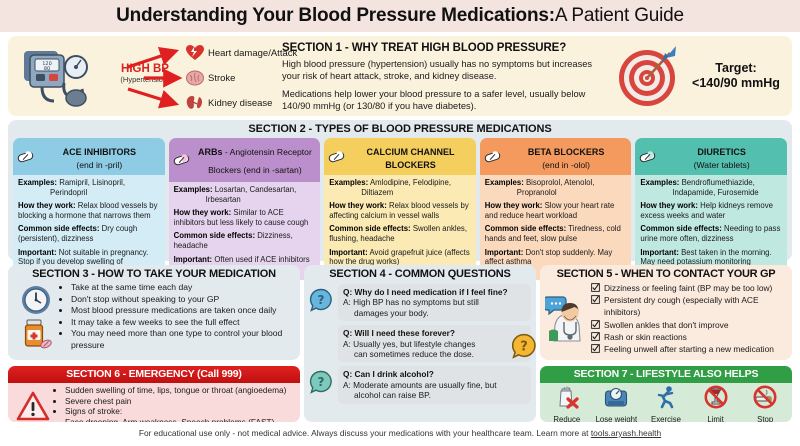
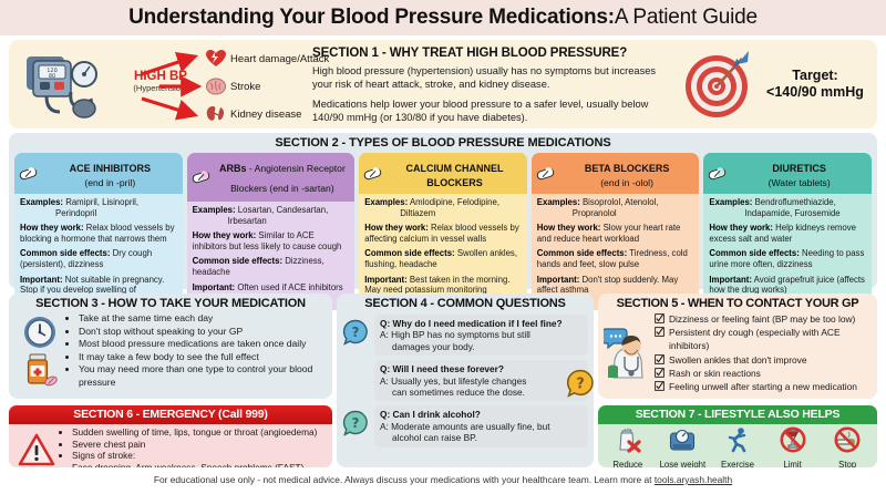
  Understanding Your Blood Pressure Medications:
  A Patient Guide
  HIGH BP
  Heart damage/Attack
  Stroke
  Kidney disease
  SECTION 1 - WHY TREAT HIGH BLOOD PRESSURE?
  High blood pressure (hypertension) usually has no symptoms but increases your risk of heart attack, stroke, and kidney disease.
  Medications help lower your blood pressure to a safer level, usually below 140/90 mmHg (or 130/80 if you have diabetes).
  Target:
  <140/90 mmHg
  SECTION 2 - TYPES OF BLOOD PRESSURE MEDICATIONS
  ACE INHIBITORS
  (end in -pril)
  Examples: Ramipril, Lisinopril,
  Perindopril
  How they work: Relax blood vessels by blocking a hormone that narrows them
  Common side effects: Dry cough (persistent), dizziness
  Important: Not suitable in pregnancy. Stop if you develop swelling of
  ARBs - Angiotensin Receptor Blockers (end in -sartan)
  Examples: Losartan, Candesartan,
  Irbesartan
  How they work: Similar to ACE inhibitors but less likely to cause cough
  Common side effects: Dizziness, headache
  Important: Often used if ACE inhibitors
  CALCIUM CHANNEL
  BLOCKERS
  Examples: Amlodipine, Felodipine,
  Diltiazem
  How they work: Relax blood vessels by affecting calcium in vessel walls
  Common side effects: Swollen ankles, flushing, headache
- Important: Avoid grapefruit juice (affects how the drug works)
+ Important: Best taken in the morning. May need potassium monitoring
  BETA BLOCKERS
  (end in -olol)
  Examples: Bisoprolol, Atenolol,
  Propranolol
  How they work: Slow your heart rate and reduce heart workload
  Common side effects: Tiredness, cold hands and feet, slow pulse
  Important: Don't stop suddenly. May affect asthma
  DIURETICS
  (Water tablets)
  Examples: Bendroflumethiazide,
  Indapamide, Furosemide
- How they work: Help kidneys remove excess weeks and water
+ How they work: Help kidneys remove excess salt and water
  Common side effects: Needing to pass urine more often, dizziness
- Important: Best taken in the morning. May need potassium monitoring
+ Important: Avoid grapefruit juice (affects how the drug works)
  SECTION 3 - HOW TO TAKE YOUR MEDICATION
  Take at the same time each day
  Don't stop without speaking to your GP
  Most blood pressure medications are taken once daily
- It may take a few weeks to see the full effect
+ It may take a few body to see the full effect
  You may need more than one type to control your blood pressure
  SECTION 6 - EMERGENCY (Call 999)
  Sudden swelling of time, lips, tongue or throat (angioedema)
  Severe chest pain
  Signs of stroke:
  Face drooping, Arm weakness, Speech problems (FAST)
  SECTION 4 - COMMON QUESTIONS
  ?
  Q: Why do I need medication if I feel fine?
  A: High BP has no symptoms but still
  damages your body.
  Q: Will I need these forever?
  A: Usually yes, but lifestyle changes
  can sometimes reduce the dose.
  ?
  ?
  Q: Can I drink alcohol?
  A: Moderate amounts are usually fine, but
  alcohol can raise BP.
  SECTION 5 - WHEN TO CONTACT YOUR GP
  Dizziness or feeling faint (BP may be too low)
  Persistent dry cough (especially with ACE inhibitors)
  Swollen ankles that don't improve
  Rash or skin reactions
  Feeling unwell after starting a new medication
  SECTION 7 - LIFESTYLE ALSO HELPS
  Reduce
  Lose weight
  Exercise
  Limit
  Stop
  For educational use only - not medical advice. Always discuss your medications with your healthcare team. Learn more at tools.aryash.health
